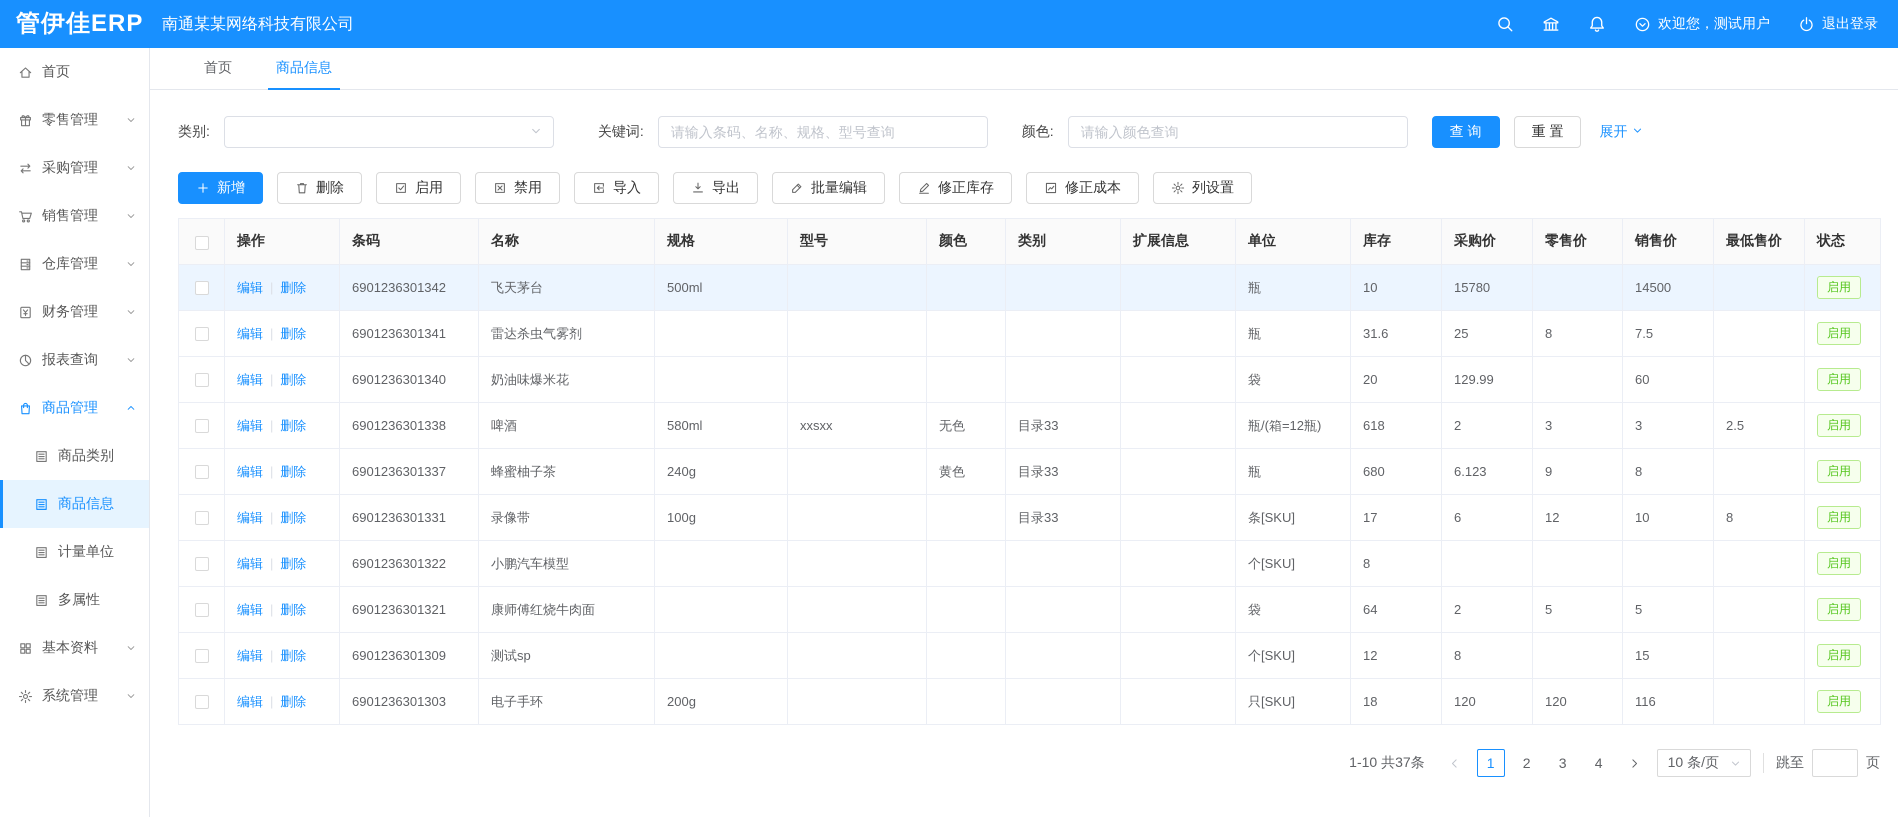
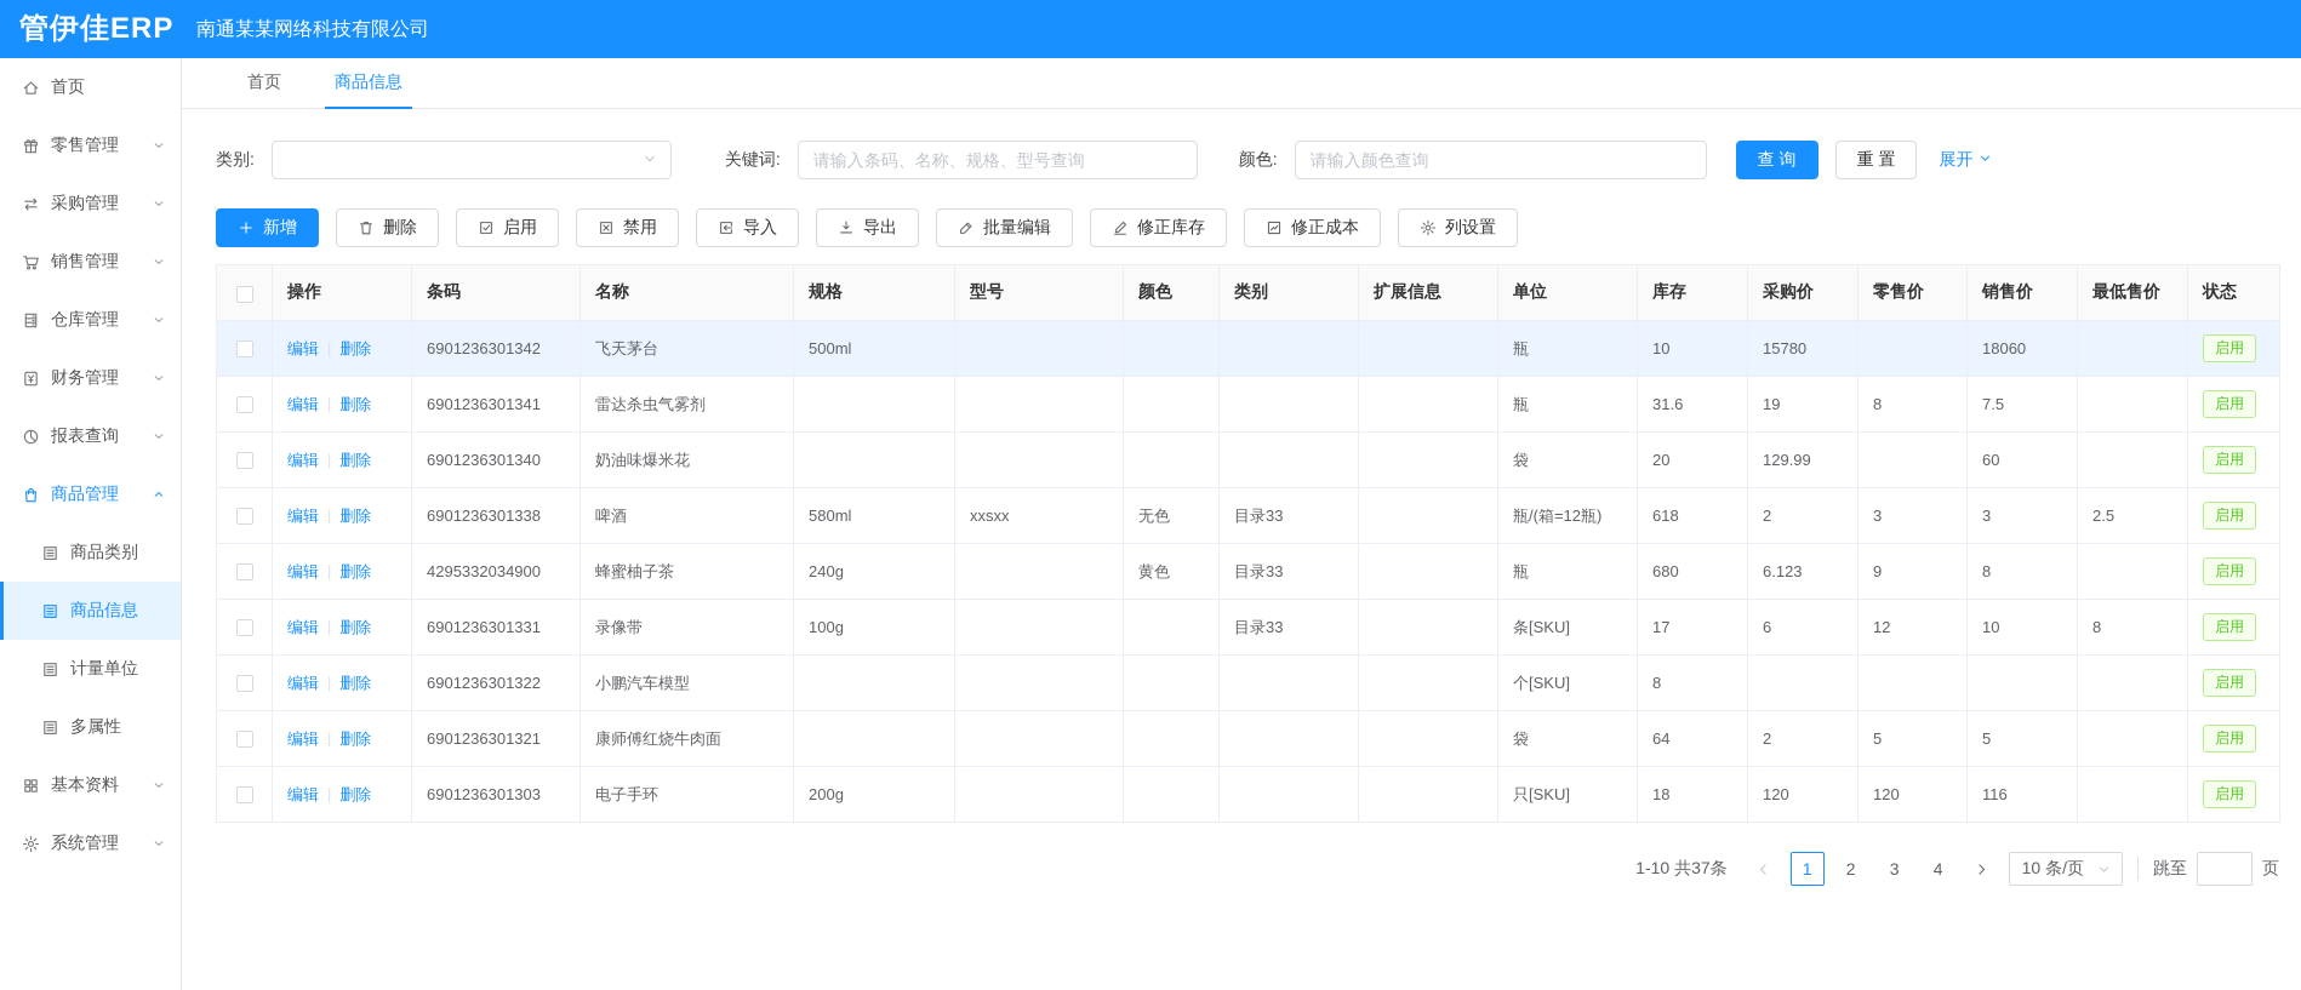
  管伊佳ERP
  南通某某网络科技有限公司
- 欢迎您，测试用户
- 退出登录
  首页
  零售管理
  采购管理
  销售管理
  仓库管理
  财务管理
  报表查询
  商品管理
  商品类别
  商品信息
  计量单位
  多属性
  基本资料
  系统管理
  首页
  商品信息
  类别:
  关键词:
  请输入条码、名称、规格、型号查询
  颜色:
  请输入颜色查询
  查 询
  重 置
  展开
  新增
  删除
  启用
  禁用
  导入
  导出
  批量编辑
  修正库存
  修正成本
  列设置
  	操作	条码	名称	规格	型号	颜色	类别	扩展信息	单位	库存	采购价	零售价	销售价	最低售价	状态
- 	编辑 删除	6901236301342	飞天茅台	500ml					瓶	10	15780		14500		启用
+ 	编辑 删除	6901236301342	飞天茅台	500ml					瓶	10	15780		18060		启用
- 	编辑 | 删除	6901236301341	雷达杀虫气雾剂						瓶	31.6	25	8	7.5		启用
+ 	编辑 | 删除	6901236301341	雷达杀虫气雾剂						瓶	31.6	19	8	7.5		启用
  	编辑 | 删除	6901236301340	奶油味爆米花						袋	20	129.99		60		启用
  	编辑 | 删除	6901236301338	啤酒	580ml	xxsxx	无色	目录33		瓶/(箱=12瓶)	618	2	3	3	2.5	启用
- 	编辑 | 删除	6901236301337	蜂蜜柚子茶	240g		黄色	目录33		瓶	680	6.123	9	8		启用
+ 	编辑 | 删除	4295332034900	蜂蜜柚子茶	240g		黄色	目录33		瓶	680	6.123	9	8		启用
  	编辑 | 删除	6901236301331	录像带	100g			目录33		条[SKU]	17	6	12	10	8	启用
  	编辑 | 删除	6901236301322	小鹏汽车模型						个[SKU]	8					启用
  	编辑 | 删除	6901236301321	康师傅红烧牛肉面						袋	64	2	5	5		启用
- 	编辑 | 删除	6901236301309	测试sp						个[SKU]	12	8		15		启用
  	编辑 | 删除	6901236301303	电子手环	200g					只[SKU]	18	120	120	116		启用
  1-10 共37条
  1
  2
  3
  4
  10 条/页
  跳至
  页
